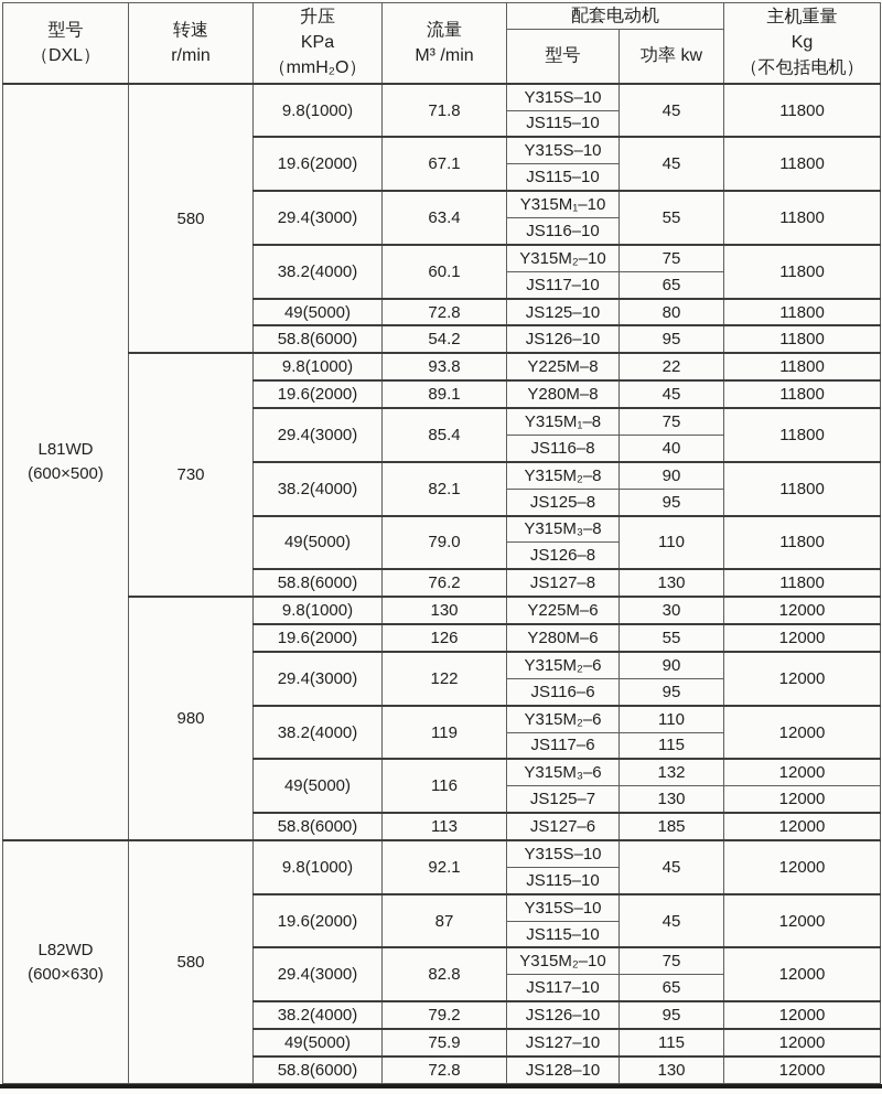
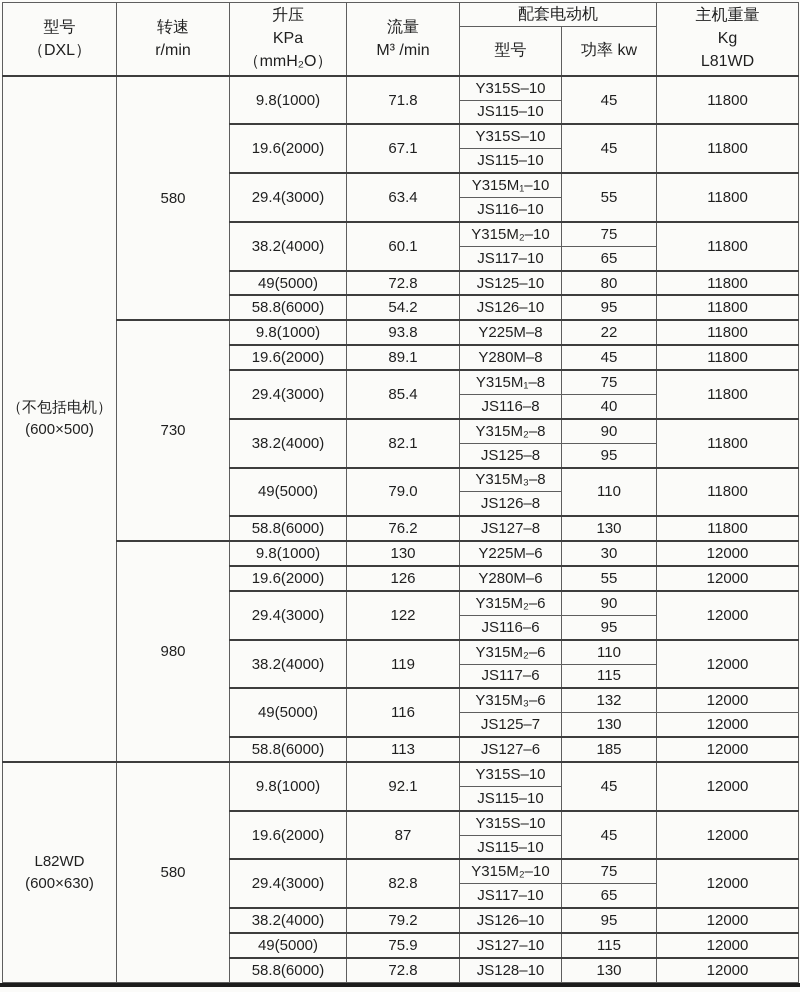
- 型号（DXL）	转速r/min	升压KPa（mmH₂O）	流量M³ /min	配套电动机	主机重量Kg（不包括电机）
+ 型号（DXL）	转速r/min	升压KPa（mmH₂O）	流量M³ /min	配套电动机	主机重量KgL81WD
  型号	功率 kw
- L81WD(600×500)	580	9.8(1000)	71.8	Y315S–10	45	11800
+ （不包括电机）(600×500)	580	9.8(1000)	71.8	Y315S–10	45	11800
  JS115–10
  19.6(2000)	67.1	Y315S–10	45	11800
  JS115–10
  29.4(3000)	63.4	Y315M₁–10	55	11800
  JS116–10
  38.2(4000)	60.1	Y315M₂–10	75	11800
  JS117–10	65
  49(5000)	72.8	JS125–10	80	11800
  58.8(6000)	54.2	JS126–10	95	11800
  730	9.8(1000)	93.8	Y225M–8	22	11800
  19.6(2000)	89.1	Y280M–8	45	11800
  29.4(3000)	85.4	Y315M₁–8	75	11800
  JS116–8	40
  38.2(4000)	82.1	Y315M₂–8	90	11800
  JS125–8	95
  49(5000)	79.0	Y315M₃–8	110	11800
  JS126–8
  58.8(6000)	76.2	JS127–8	130	11800
  980	9.8(1000)	130	Y225M–6	30	12000
  19.6(2000)	126	Y280M–6	55	12000
  29.4(3000)	122	Y315M₂–6	90	12000
  JS116–6	95
  38.2(4000)	119	Y315M₂–6	110	12000
  JS117–6	115
  49(5000)	116	Y315M₃–6	132	12000
  JS125–7	130	12000
  58.8(6000)	113	JS127–6	185	12000
  L82WD(600×630)	580	9.8(1000)	92.1	Y315S–10	45	12000
  JS115–10
  19.6(2000)	87	Y315S–10	45	12000
  JS115–10
  29.4(3000)	82.8	Y315M₂–10	75	12000
  JS117–10	65
  38.2(4000)	79.2	JS126–10	95	12000
  49(5000)	75.9	JS127–10	115	12000
  58.8(6000)	72.8	JS128–10	130	12000
